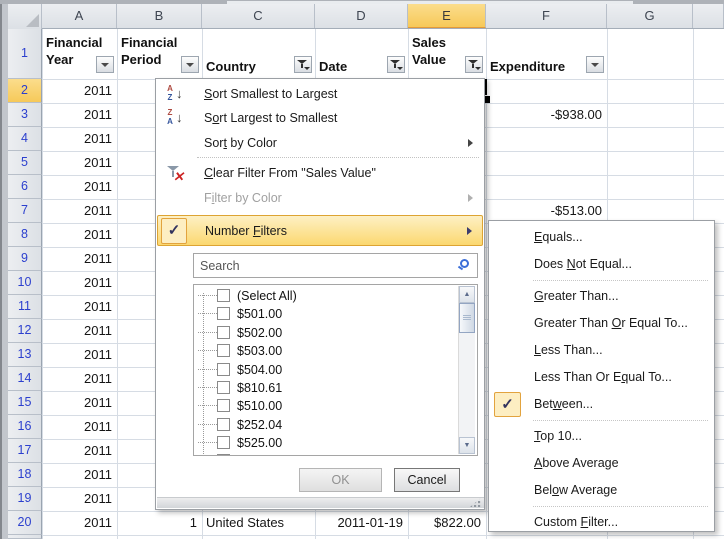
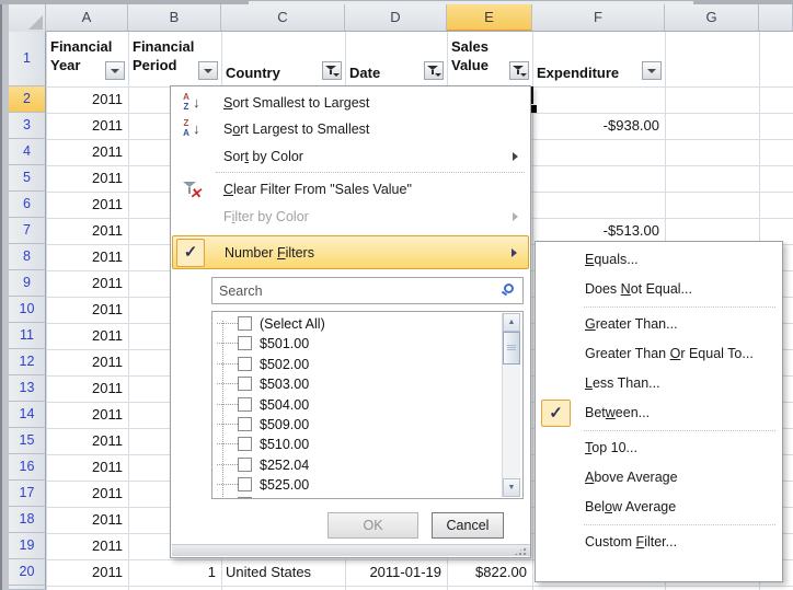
  A
  B
  C
  D
  E
  F
  G
  1
  2
  3
  4
  5
  6
  7
  8
  9
  10
  11
  12
  13
  14
  15
  16
  17
  18
  19
  20
  2011
  2011
  -$938.00
  2011
  2011
  2011
  2011
  -$513.00
  2011
  2011
  2011
  2011
  2011
  2011
  2011
  2011
  2011
  2011
  2011
  2011
  2011
  1
  United States
  2011-01-19
  $822.00
  Financial Year
  Financial Period
  Country
  Date
  Sales Value
  Expenditure
  A
  Z
  ↓
  Sort Smallest to Largest
  Z
  A
  ↓
  Sort Largest to Smallest
  Sort by Color
  ✕
  Clear Filter From "Sales Value"
  Filter by Color
  ✓
  Number Filters
  Search
  (Select All)
  $501.00
  $502.00
  $503.00
  $504.00
- $810.61
+ $509.00
  $510.00
  $252.04
  $525.00
  OK
  Cancel
  Equals...
  Does Not Equal...
  Greater Than...
  Greater Than Or Equal To...
  Less Than...
- Less Than Or Equal To...
  ✓
  Between...
  Top 10...
  Above Average
  Below Average
  Custom Filter...
